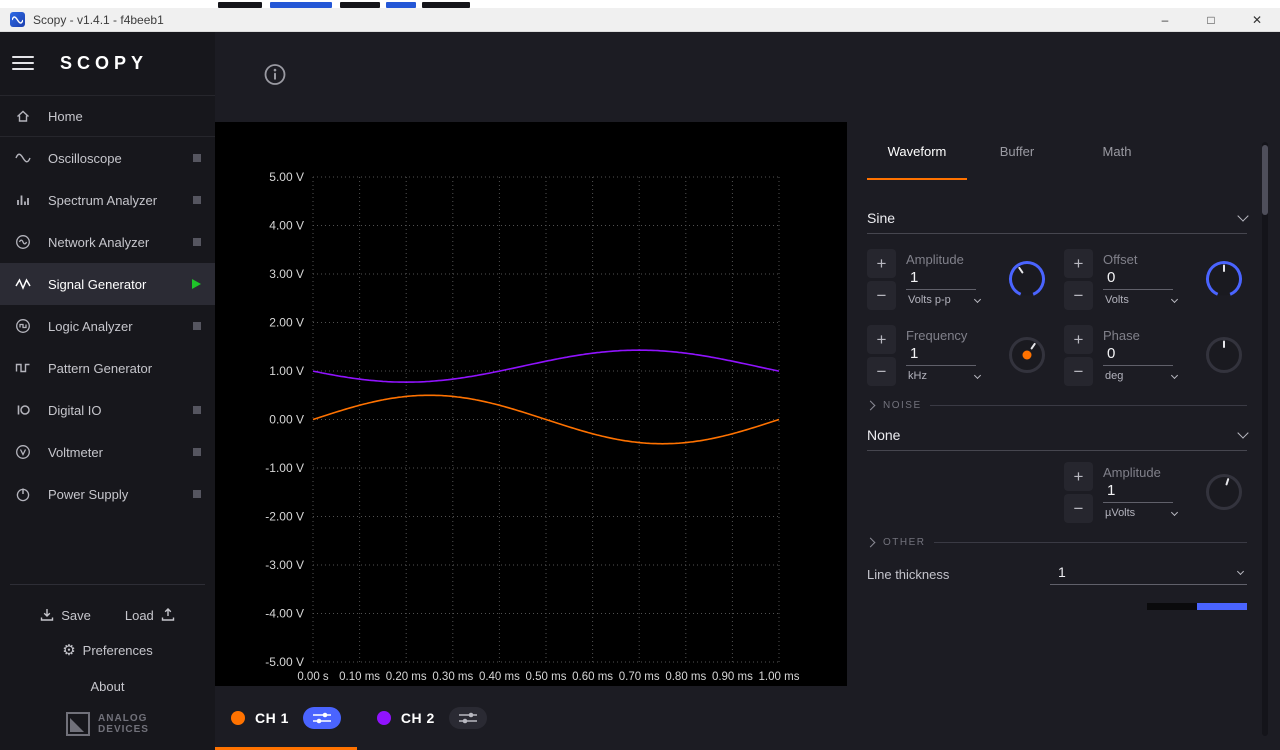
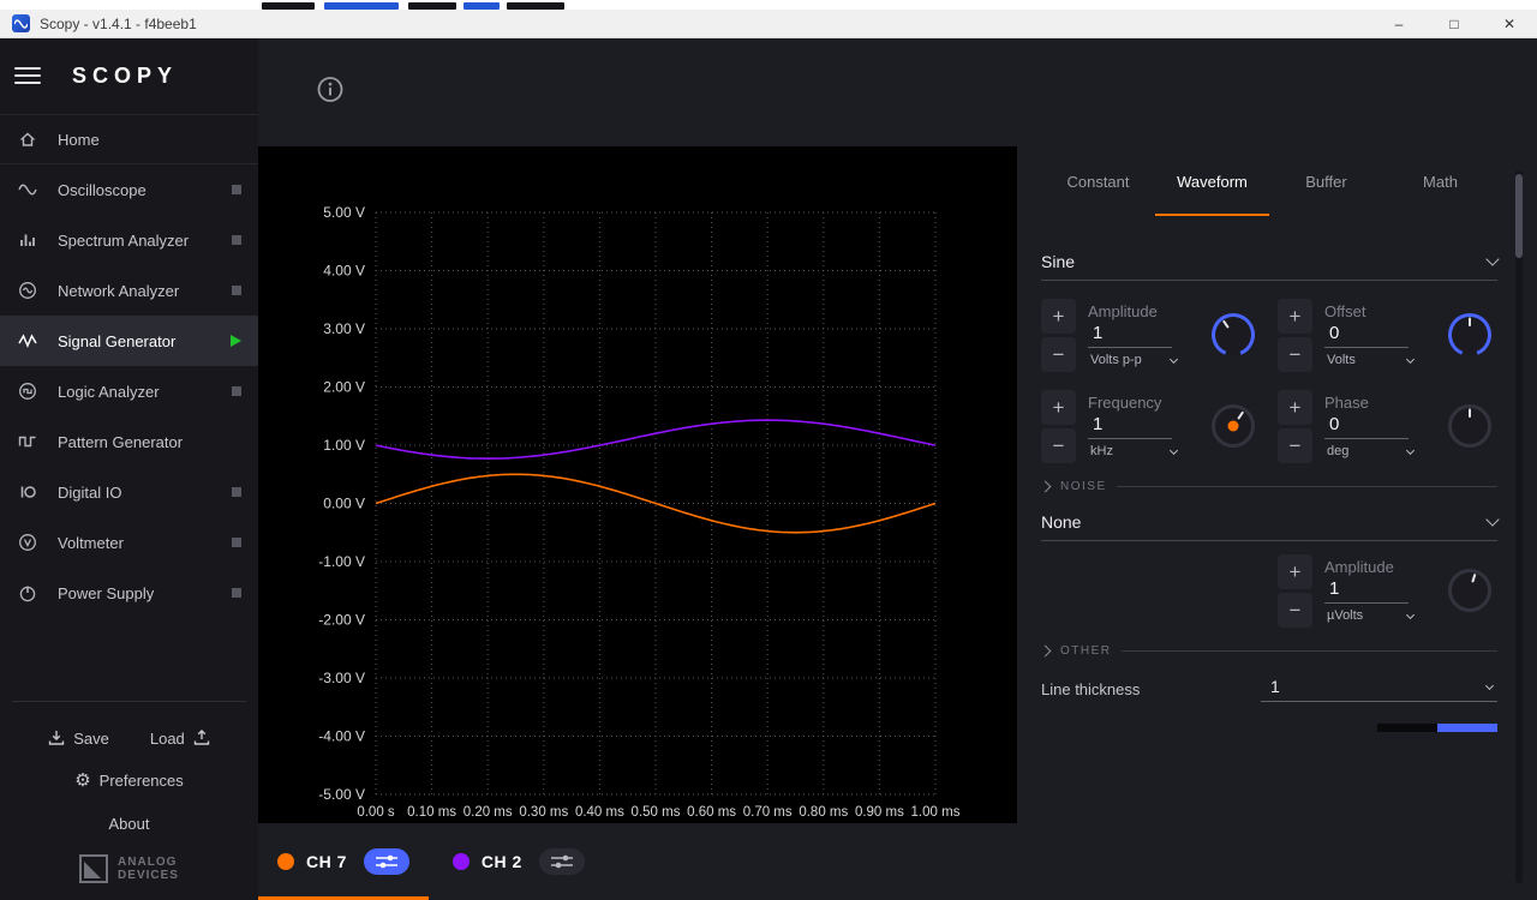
  Scopy - v1.4.1 - f4beeb1
  –
  □
  ✕
  SCOPY
  Home
  Oscilloscope
  Spectrum Analyzer
  Network Analyzer
  Signal Generator
  Logic Analyzer
  Pattern Generator
  Digital IO
  Voltmeter
  Power Supply
  Save
  Load
  ⚙
  Preferences
  About
  ANALOG
  DEVICES
  5.00 V
  4.00 V
  3.00 V
  2.00 V
  1.00 V
  0.00 V
  -1.00 V
  -2.00 V
  -3.00 V
  -4.00 V
  -5.00 V
  0.00 s
  0.10 ms
  0.20 ms
  0.30 ms
  0.40 ms
  0.50 ms
  0.60 ms
  0.70 ms
  0.80 ms
  0.90 ms
  1.00 ms
- CH 1
+ CH 7
  CH 2
+ Constant
  Waveform
  Buffer
  Math
  Sine
  +
  −
  Amplitude
  1
  Volts p-p
  +
  −
  Offset
  0
  Volts
  +
  −
  Frequency
  1
  kHz
  +
  −
  Phase
  0
  deg
  NOISE
  None
  +
  −
  Amplitude
  1
  µVolts
  OTHER
  Line thickness
  1
